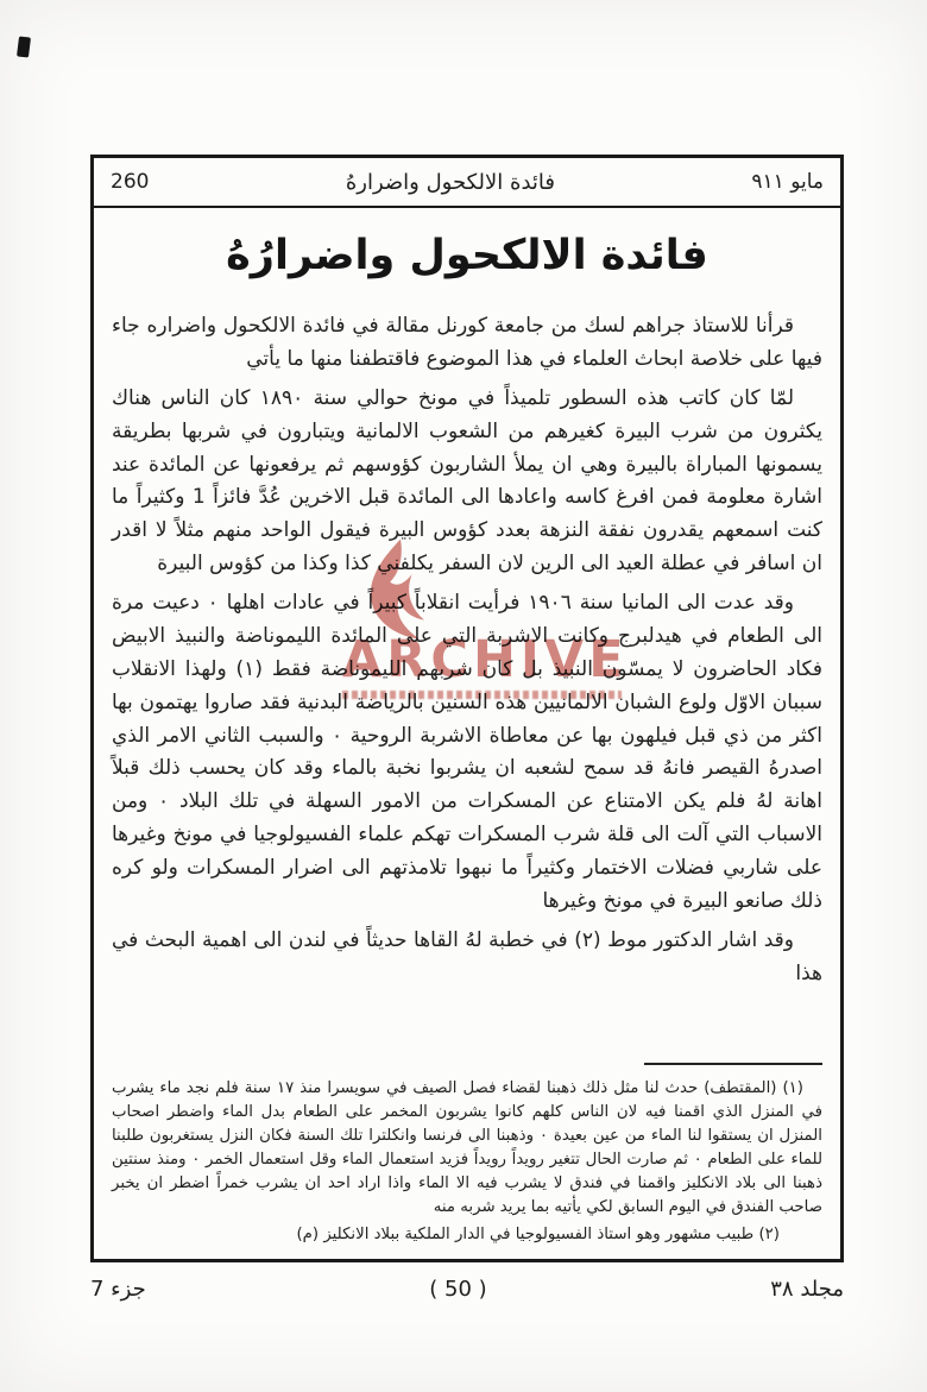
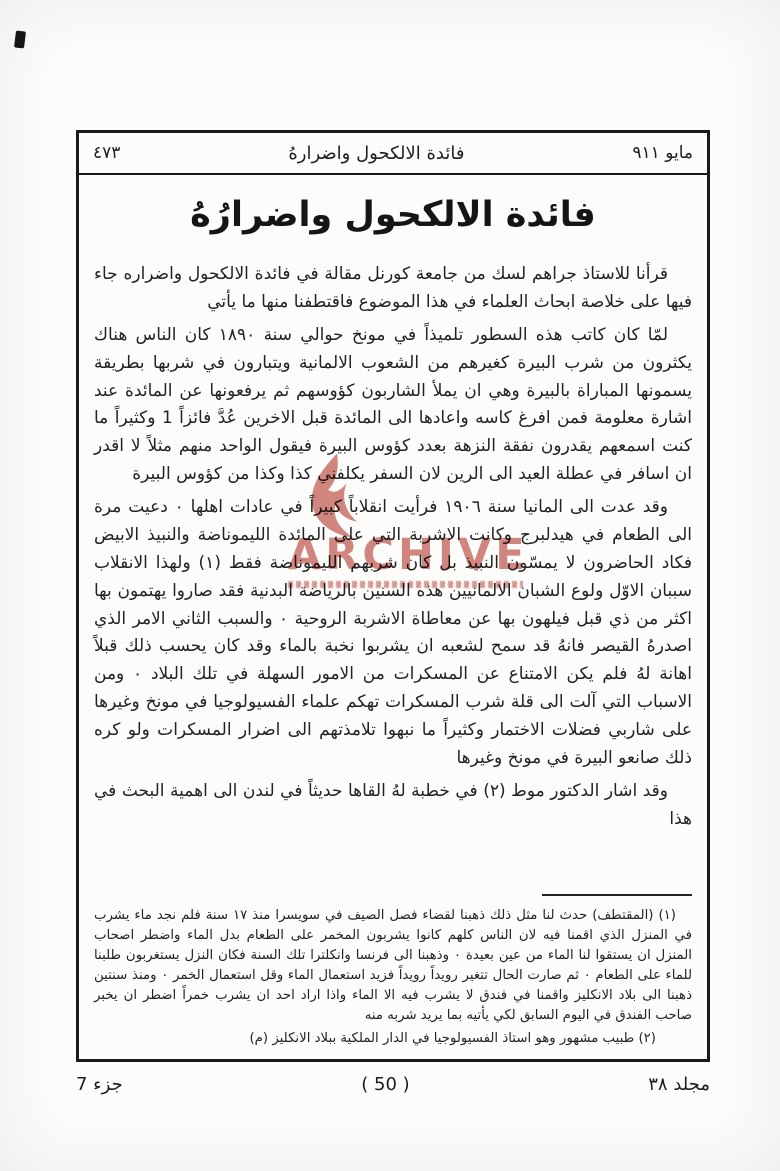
  مايو ٩١١
  فائدة الالكحول واضرارهُ
- 260
+ ٤٧٣
  فائدة الالكحول واضرارُهُ
  قرأنا للاستاذ جراهم لسك من جامعة كورنل مقالة في فائدة الالكحول واضراره جاء فيها على خلاصة ابحاث العلماء في هذا الموضوع فاقتطفنا منها ما يأتي
  لمّا كان كاتب هذه السطور تلميذاً في مونخ حوالي سنة ١٨٩٠ كان الناس هناك يكثرون من شرب البيرة كغيرهم من الشعوب الالمانية ويتبارون في شربها بطريقة يسمونها المباراة بالبيرة وهي ان يملأ الشاربون كؤوسهم ثم يرفعونها عن المائدة عند اشارة معلومة فمن افرغ كاسه واعادها الى المائدة قبل الاخرين عُدَّ فائزاً 1 وكثيراً ما كنت اسمعهم يقدرون نفقة النزهة بعدد كؤوس البيرة فيقول الواحد منهم مثلاً لا اقدر ان اسافر في عطلة العيد الى الرين لان السفر يكلفني كذا وكذا من كؤوس البيرة
  وقد عدت الى المانيا سنة ١٩٠٦ فرأيت انقلاباً كبيراً في عادات اهلها ٠ دعيت مرة الى الطعام في هيدلبرج وكانت الاشربة التي على المائدة الليموناضة والنبيذ الابيض فكاد الحاضرون لا يمسّون النبيذ بل كان شربهم الليموناضة فقط (١) ولهذا الانقلاب سببان الاوّل ولوع الشبان الالمانيين هذه السنين بالرياضة البدنية فقد صاروا يهتمون بها اكثر من ذي قبل فيلهون بها عن معاطاة الاشربة الروحية ٠ والسبب الثاني الامر الذي اصدرهُ القيصر فانهُ قد سمح لشعبه ان يشربوا نخبة بالماء وقد كان يحسب ذلك قبلاً اهانة لهُ فلم يكن الامتناع عن المسكرات من الامور السهلة في تلك البلاد ٠ ومن الاسباب التي آلت الى قلة شرب المسكرات تهكم علماء الفسيولوجيا في مونخ وغيرها على شاربي فضلات الاختمار وكثيراً ما نبهوا تلامذتهم الى اضرار المسكرات ولو كره ذلك صانعو البيرة في مونخ وغيرها
  وقد اشار الدكتور موط (٢) في خطبة لهُ القاها حديثاً في لندن الى اهمية البحث في هذا
  (١) (المقتطف) حدث لنا مثل ذلك ذهبنا لقضاء فصل الصيف في سويسرا منذ ١٧ سنة فلم نجد ماء يشرب في المنزل الذي اقمنا فيه لان الناس كلهم كانوا يشربون المخمر على الطعام بدل الماء واضطر اصحاب المنزل ان يستقوا لنا الماء من عين بعيدة ٠ وذهبنا الى فرنسا وانكلترا تلك السنة فكان النزل يستغربون طلبنا للماء على الطعام ٠ ثم صارت الحال تتغير رويداً رويداً فزيد استعمال الماء وقل استعمال الخمر ٠ ومنذ سنتين ذهبنا الى بلاد الانكليز واقمنا في فندق لا يشرب فيه الا الماء واذا اراد احد ان يشرب خمراً اضطر ان يخبر صاحب الفندق في اليوم السابق لكي يأتيه بما يريد شربه منه
  (٢) طبيب مشهور وهو استاذ الفسيولوجيا في الدار الملكية ببلاد الانكليز (م)
  ARCHIVE
  مجلد ٣٨
  ( 50 )
  جزء 7
